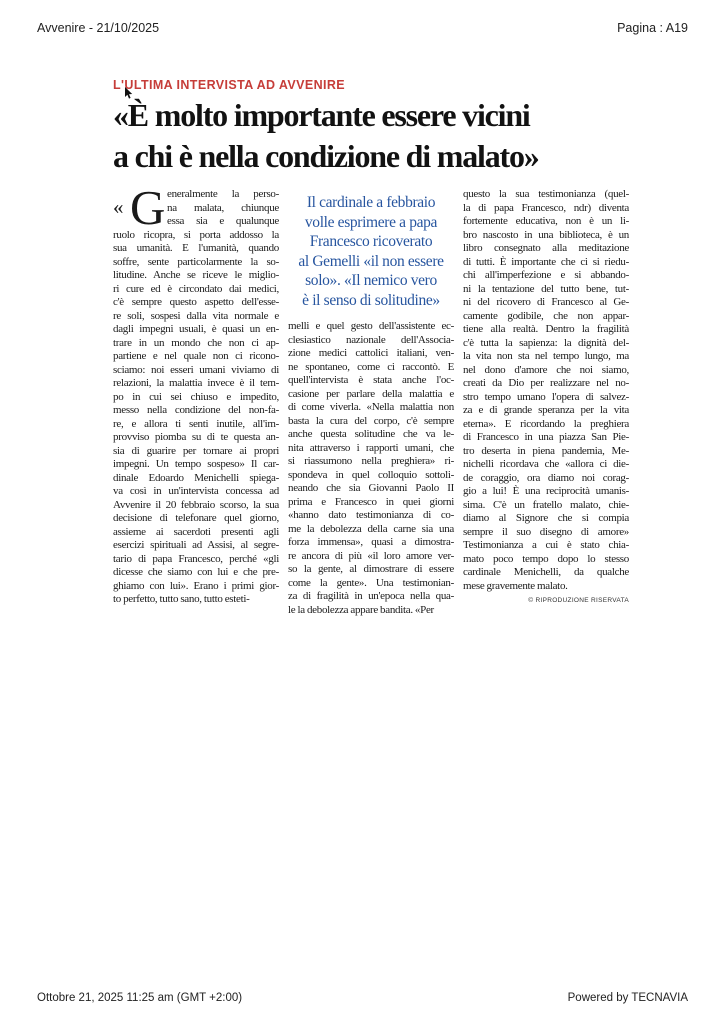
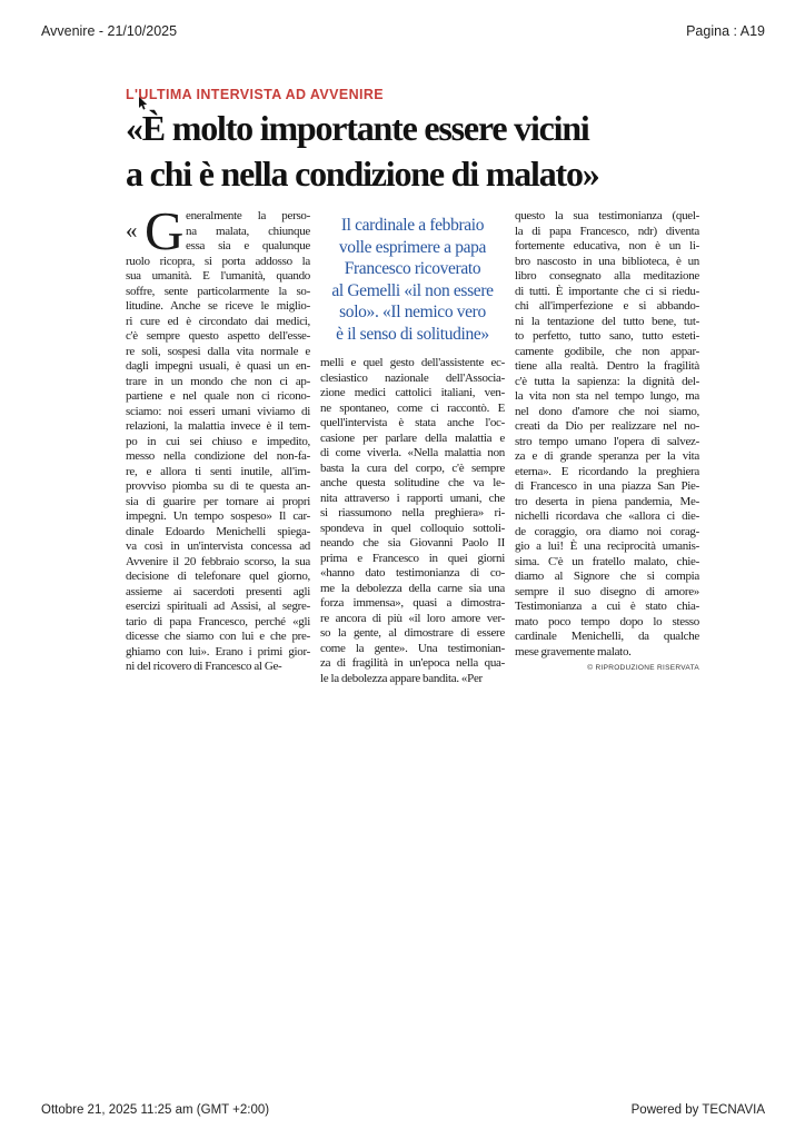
  Avvenire - 21/10/2025
  Pagina : A19
  L'ULTIMA INTERVISTA AD AVVENIRE
  «È molto importante essere vicini
  a chi è nella condizione di malato»
  «
  G
  eneralmente la perso-
  na malata, chiunque
  essa sia e qualunque
  ruolo ricopra, si porta addosso la
  sua umanità. E l'umanità, quando
  soffre, sente particolarmente la so-
  litudine. Anche se riceve le miglio-
  ri cure ed è circondato dai medici,
  c'è sempre questo aspetto dell'esse-
  re soli, sospesi dalla vita normale e
  dagli impegni usuali, è quasi un en-
  trare in un mondo che non ci ap-
  partiene e nel quale non ci ricono-
  sciamo: noi esseri umani viviamo di
  relazioni, la malattia invece è il tem-
  po in cui sei chiuso e impedito,
  messo nella condizione del non-fa-
  re, e allora ti senti inutile, all'im-
  provviso piomba su di te questa an-
  sia di guarire per tornare ai propri
  impegni. Un tempo sospeso» Il car-
  dinale Edoardo Menichelli spiega-
  va così in un'intervista concessa ad
  Avvenire il 20 febbraio scorso, la sua
  decisione di telefonare quel giorno,
  assieme ai sacerdoti presenti agli
  esercizi spirituali ad Assisi, al segre-
  tario di papa Francesco, perché «gli
  dicesse che siamo con lui e che pre-
  ghiamo con lui». Erano i primi gior-
- to perfetto, tutto sano, tutto esteti-
+ ni del ricovero di Francesco al Ge-
  Il cardinale a febbraio
  volle esprimere a papa
  Francesco ricoverato
  al Gemelli «il non essere
  solo». «Il nemico vero
  è il senso di solitudine»
  melli e quel gesto dell'assistente ec-
  clesiastico nazionale dell'Associa-
  zione medici cattolici italiani, ven-
  ne spontaneo, come ci raccontò. E
  quell'intervista è stata anche l'oc-
  casione per parlare della malattia e
  di come viverla. «Nella malattia non
  basta la cura del corpo, c'è sempre
  anche questa solitudine che va le-
  nita attraverso i rapporti umani, che
  si riassumono nella preghiera» ri-
  spondeva in quel colloquio sottoli-
  neando che sia Giovanni Paolo II
  prima e Francesco in quei giorni
  «hanno dato testimonianza di co-
  me la debolezza della carne sia una
  forza immensa», quasi a dimostra-
  re ancora di più «il loro amore ver-
  so la gente, al dimostrare di essere
  come la gente». Una testimonian-
  za di fragilità in un'epoca nella qua-
  le la debolezza appare bandita. «Per
  questo la sua testimonianza (quel-
  la di papa Francesco, ndr) diventa
  fortemente educativa, non è un li-
  bro nascosto in una biblioteca, è un
  libro consegnato alla meditazione
  di tutti. È importante che ci si riedu-
  chi all'imperfezione e si abbando-
  ni la tentazione del tutto bene, tut-
- ni del ricovero di Francesco al Ge-
+ to perfetto, tutto sano, tutto esteti-
  camente godibile, che non appar-
  tiene alla realtà. Dentro la fragilità
  c'è tutta la sapienza: la dignità del-
  la vita non sta nel tempo lungo, ma
  nel dono d'amore che noi siamo,
  creati da Dio per realizzare nel no-
  stro tempo umano l'opera di salvez-
  za e di grande speranza per la vita
  eterna». E ricordando la preghiera
  di Francesco in una piazza San Pie-
  tro deserta in piena pandemia, Me-
  nichelli ricordava che «allora ci die-
  de coraggio, ora diamo noi corag-
  gio a lui! È una reciprocità umanis-
  sima. C'è un fratello malato, chie-
  diamo al Signore che si compia
  sempre il suo disegno di amore»
  Testimonianza a cui è stato chia-
  mato poco tempo dopo lo stesso
  cardinale Menichelli, da qualche
  mese gravemente malato.
  Ottobre 21, 2025 11:25 am (GMT +2:00)
  Powered by TECNAVIA
